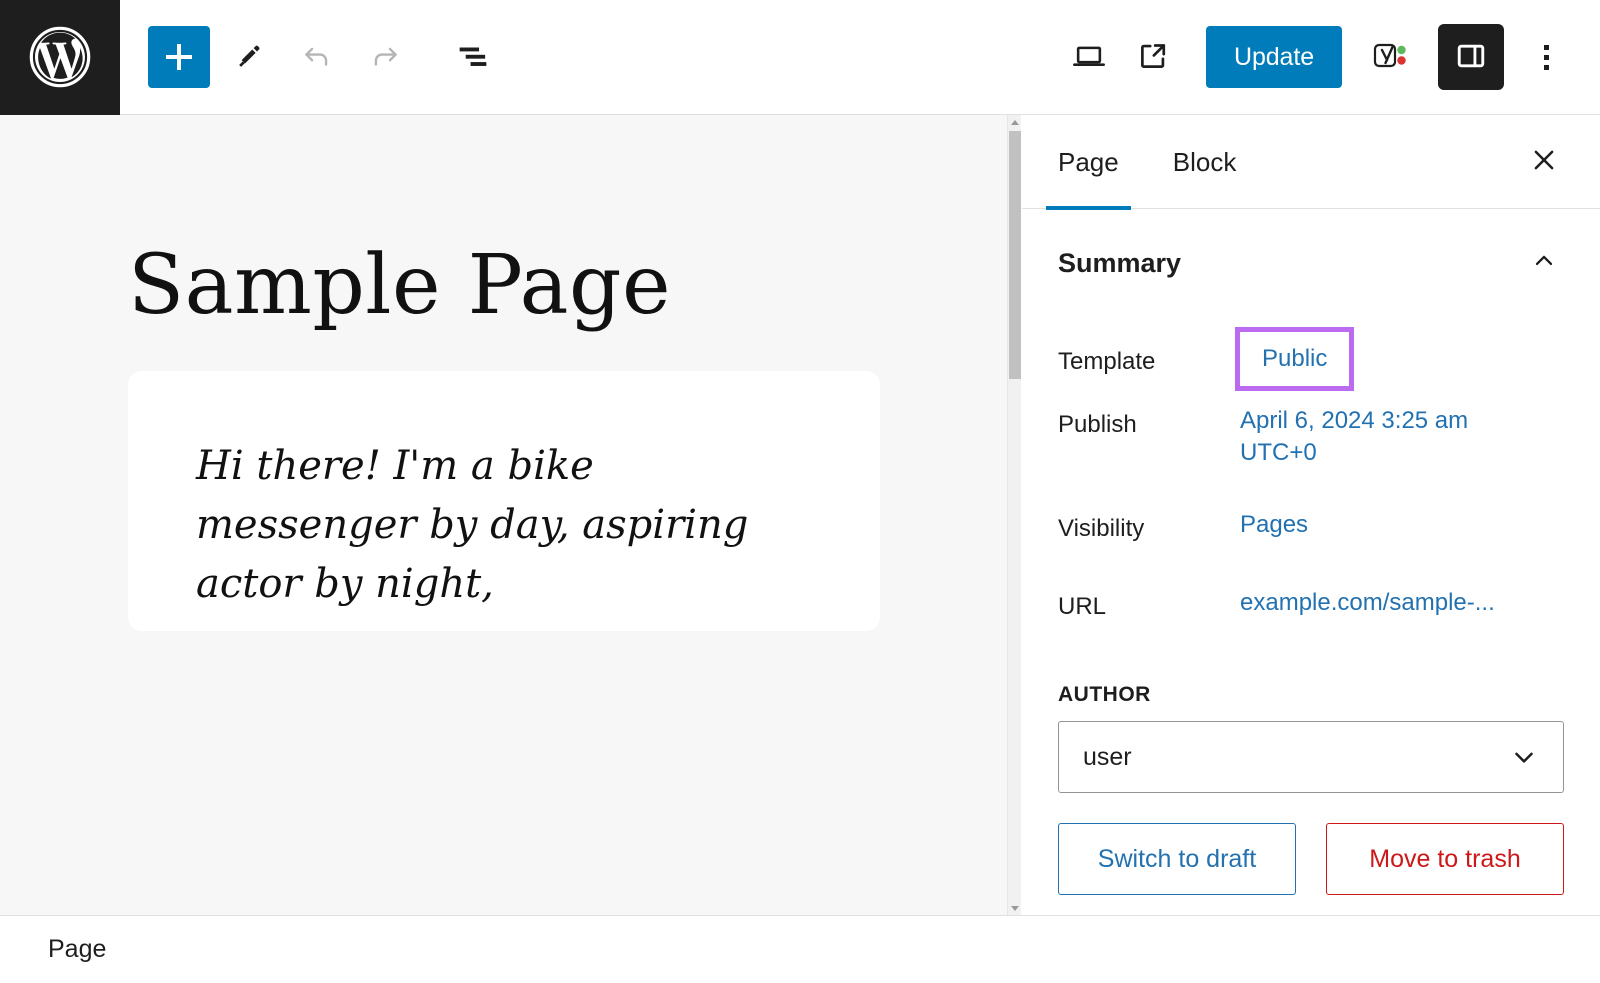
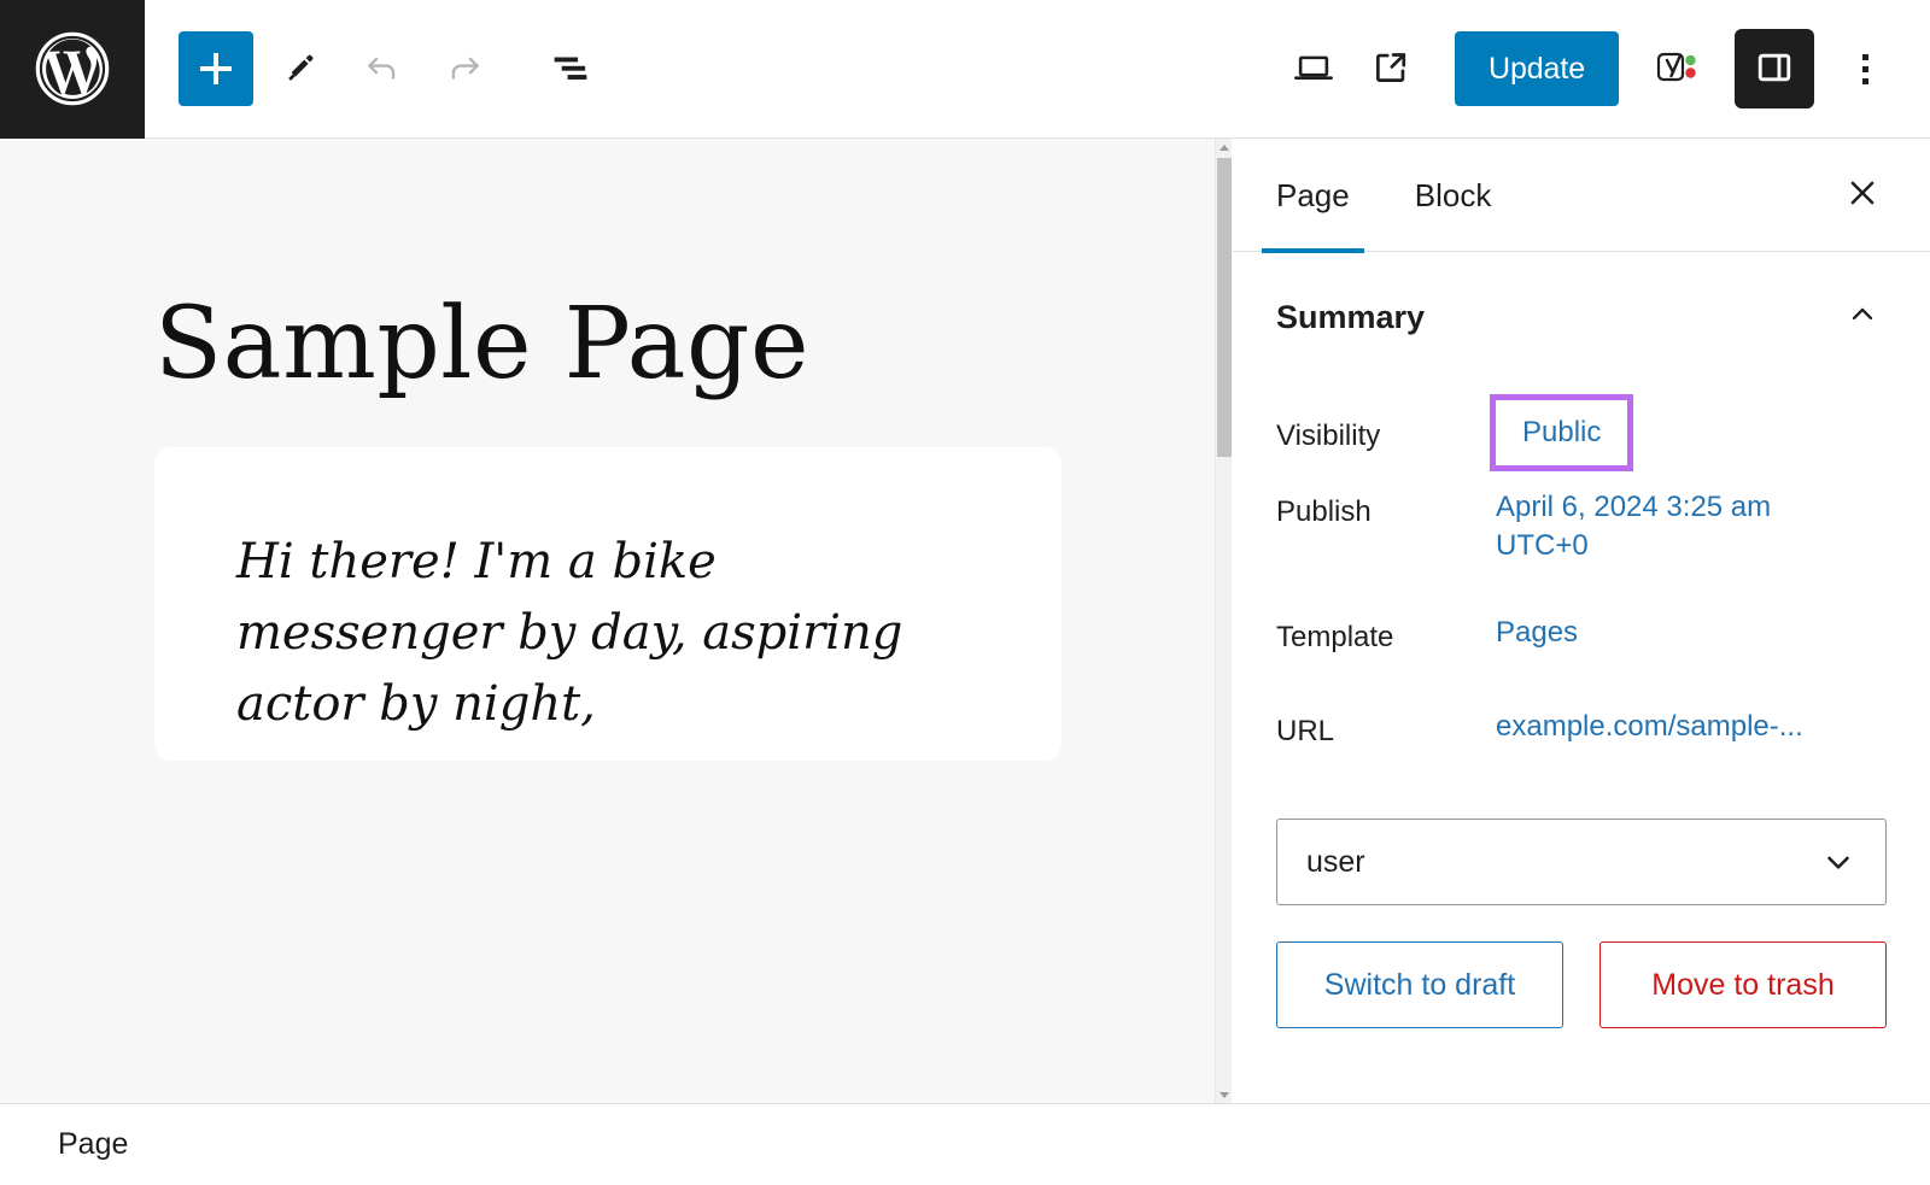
  Update
  Sample Page
  Hi there! I'm a bike messenger by day, aspiring actor by night,
  Page
  Block
  Summary
- Template
+ Visibility
  Public
  Publish
  April 6, 2024 3:25 am UTC+0
- Visibility
+ Template
  Pages
  URL
  example.com/sample-...
- AUTHOR
  user
  Switch to draft
  Move to trash
  Page
